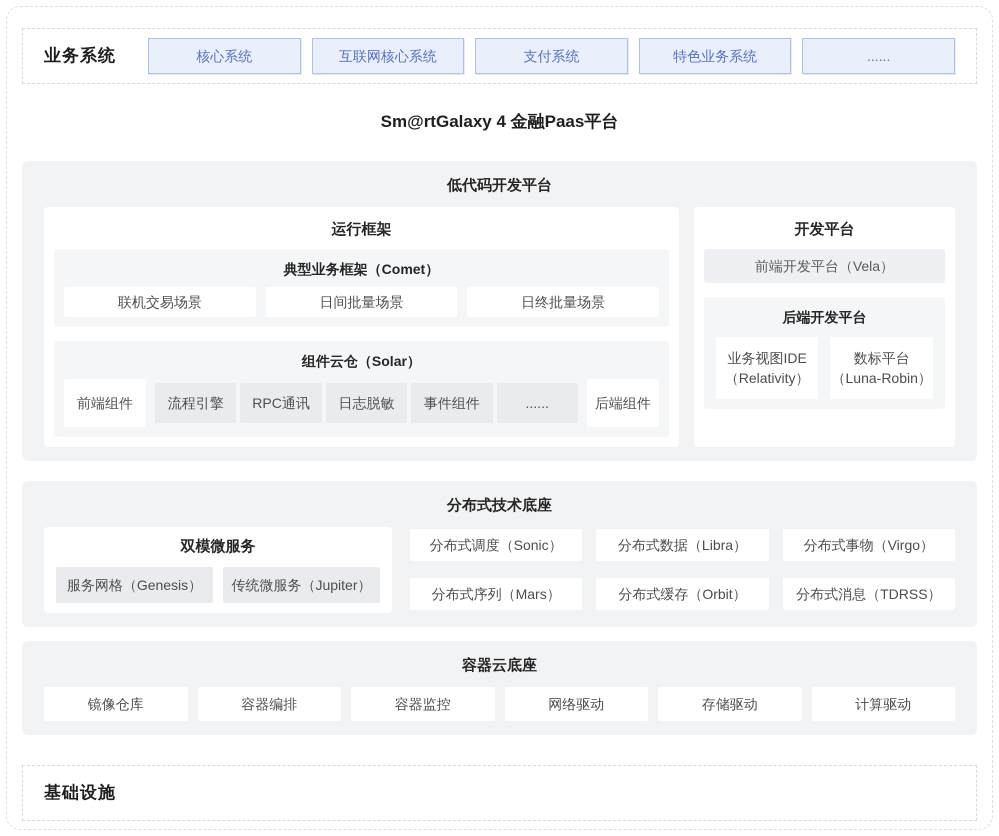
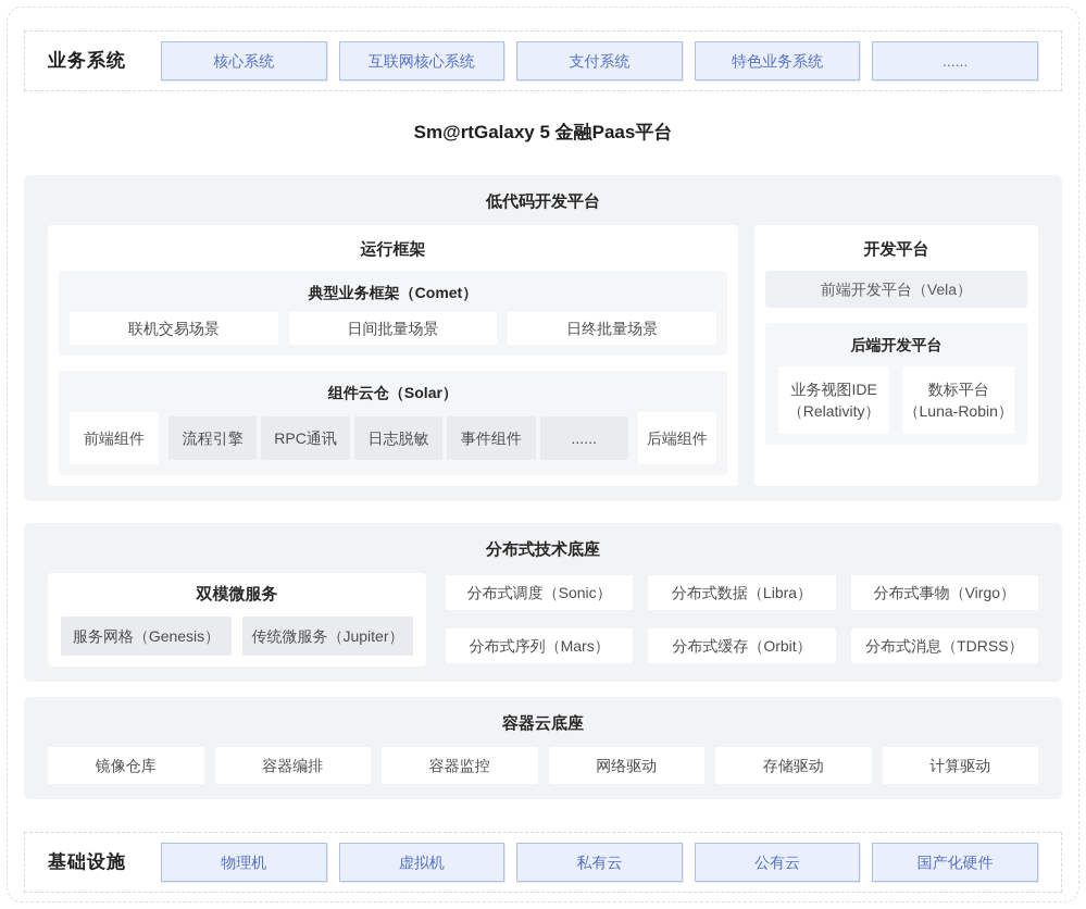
  业务系统
  核心系统
  互联网核心系统
  支付系统
  特色业务系统
  ......
- Sm@rtGalaxy 4 金融Paas平台
+ Sm@rtGalaxy 5 金融Paas平台
  低代码开发平台
  运行框架
  典型业务框架（Comet）
  联机交易场景
  日间批量场景
  日终批量场景
  组件云仓（Solar）
  前端组件
  流程引擎
  RPC通讯
  日志脱敏
  事件组件
  ......
  后端组件
  开发平台
  前端开发平台（Vela）
  后端开发平台
  业务视图IDE
  （Relativity）
  数标平台
  （Luna-Robin）
  分布式技术底座
  双模微服务
  服务网格（Genesis）
  传统微服务（Jupiter）
  分布式调度（Sonic）
  分布式数据（Libra）
  分布式事物（Virgo）
  分布式序列（Mars）
  分布式缓存（Orbit）
  分布式消息（TDRSS）
  容器云底座
  镜像仓库
  容器编排
  容器监控
  网络驱动
  存储驱动
  计算驱动
  基础设施
+ 物理机
+ 虚拟机
+ 私有云
+ 公有云
+ 国产化硬件
